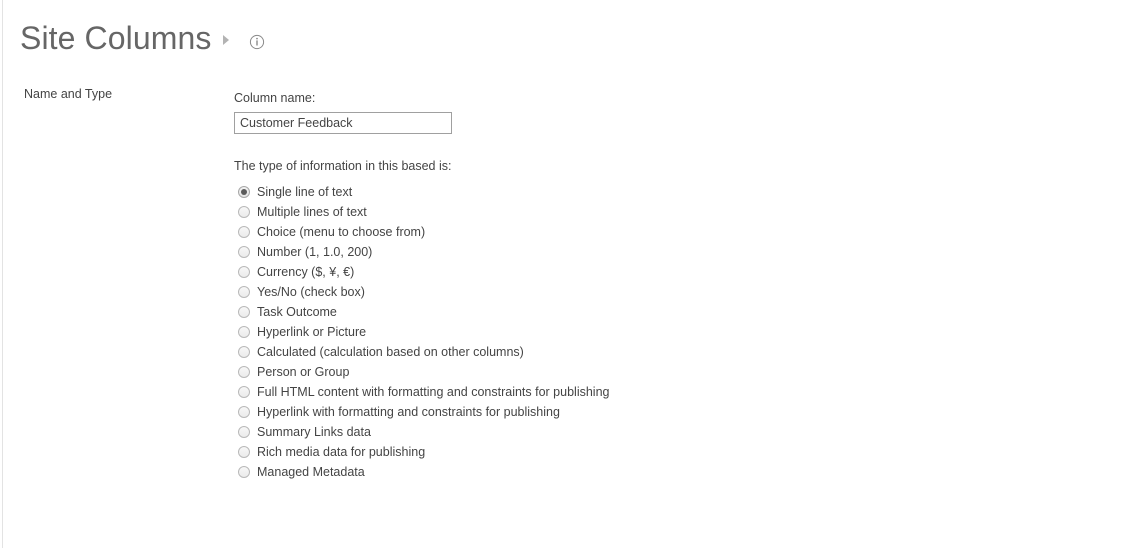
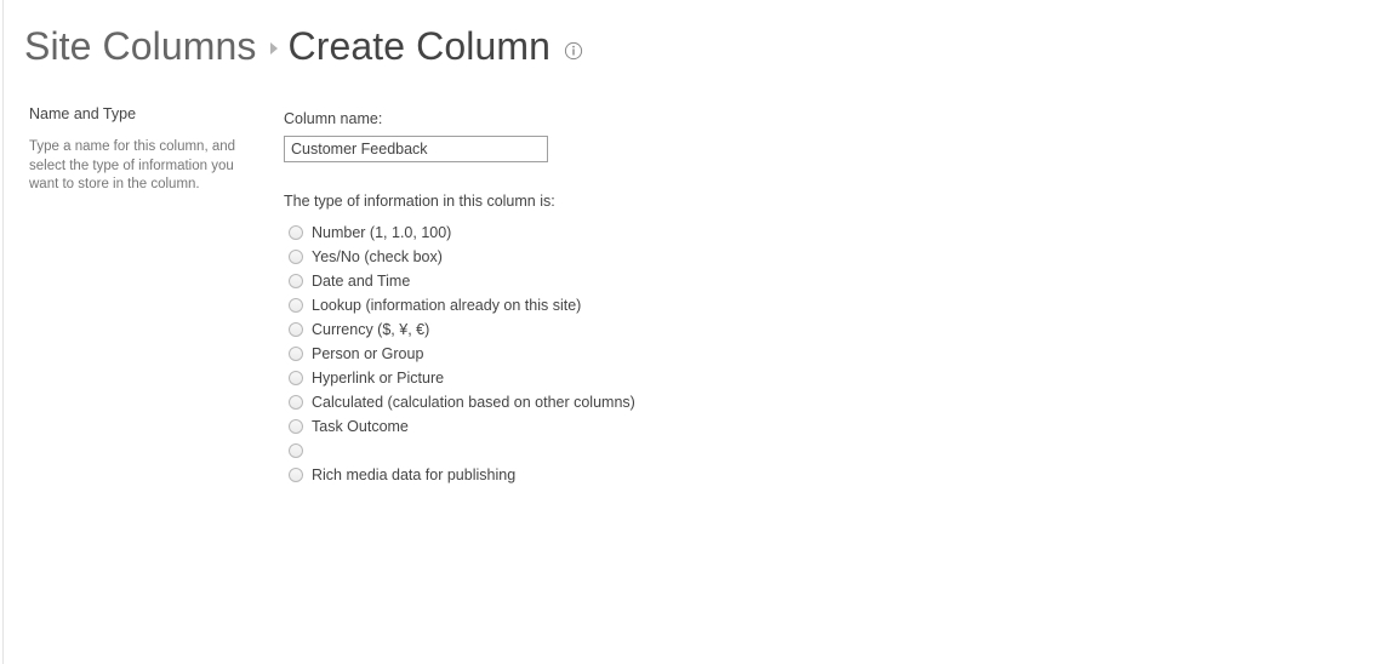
  Site Columns
+ Create Column
  Name and Type
+ Type a name for this column, and select the type of information you want to store in the column.
  Column name:
  Customer Feedback
- The type of information in this based is:
+ The type of information in this column is:
- Single line of text
- Multiple lines of text
- Choice (menu to choose from)
- Number (1, 1.0, 200)
+ Number (1, 1.0, 100)
- Currency ($, ¥, €)
+ Yes/No (check box)
+ Date and Time
+ Lookup (information already on this site)
- Yes/No (check box)
+ Currency ($, ¥, €)
- Task Outcome
+ Person or Group
  Hyperlink or Picture
  Calculated (calculation based on other columns)
- Person or Group
+ Task Outcome
- Full HTML content with formatting and constraints for publishing
- Hyperlink with formatting and constraints for publishing
- Summary Links data
  Rich media data for publishing
- Managed Metadata
